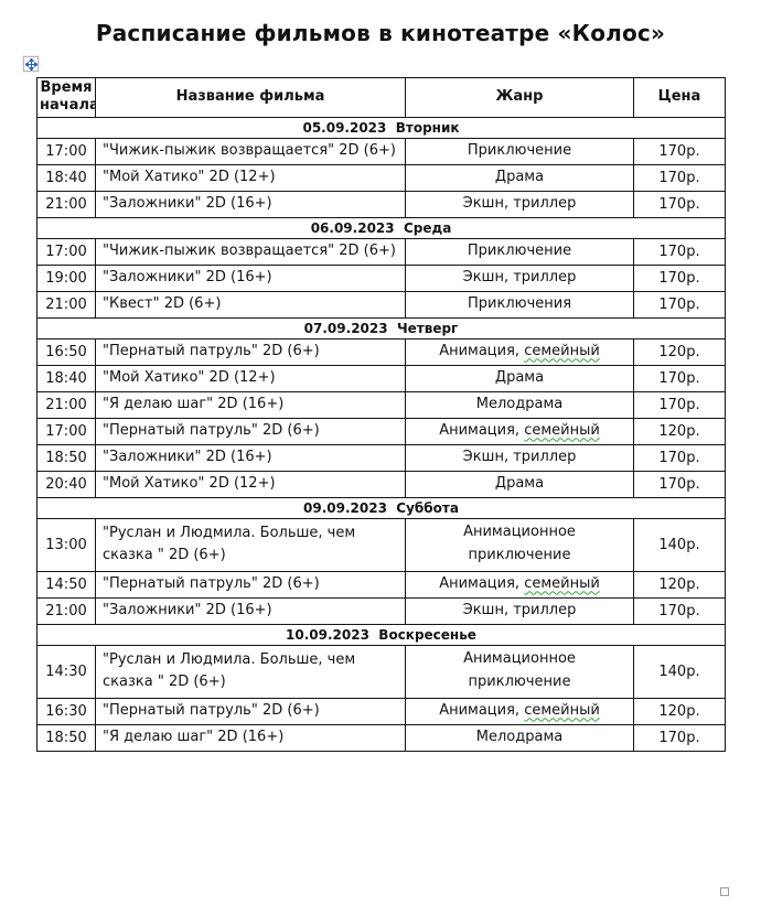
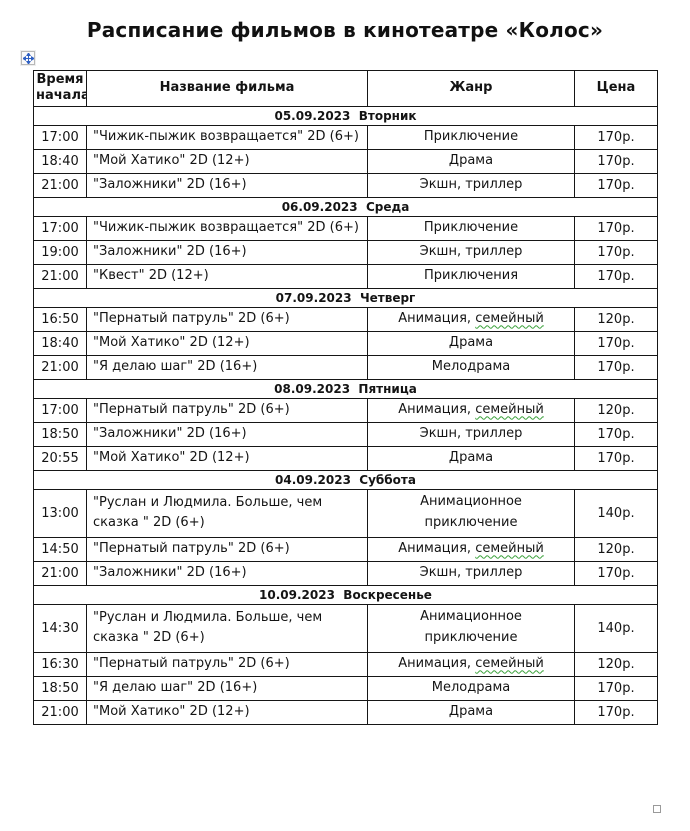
  Расписание фильмов в кинотеатре «Колос»
  Время начала	Название фильма	Жанр	Цена
  05.09.2023 Вторник
  17:00	"Чижик-пыжик возвращается" 2D (6+)	Приключение	170р.
  18:40	"Мой Хатико" 2D (12+)	Драма	170р.
  21:00	"Заложники" 2D (16+)	Экшн, триллер	170р.
  06.09.2023 Среда
  17:00	"Чижик-пыжик возвращается" 2D (6+)	Приключение	170р.
  19:00	"Заложники" 2D (16+)	Экшн, триллер	170р.
- 21:00	"Квест" 2D (6+)	Приключения	170р.
+ 21:00	"Квест" 2D (12+)	Приключения	170р.
  07.09.2023 Четверг
  16:50	"Пернатый патруль" 2D (6+)	Анимация, семейный	120р.
  18:40	"Мой Хатико" 2D (12+)	Драма	170р.
  21:00	"Я делаю шаг" 2D (16+)	Мелодрама	170р.
+ 08.09.2023 Пятница
  17:00	"Пернатый патруль" 2D (6+)	Анимация, семейный	120р.
  18:50	"Заложники" 2D (16+)	Экшн, триллер	170р.
- 20:40	"Мой Хатико" 2D (12+)	Драма	170р.
+ 20:55	"Мой Хатико" 2D (12+)	Драма	170р.
- 09.09.2023 Суббота
+ 04.09.2023 Суббота
  13:00	"Руслан и Людмила. Больше, чемсказка " 2D (6+)	Анимационноеприключение	140р.
  14:50	"Пернатый патруль" 2D (6+)	Анимация, семейный	120р.
  21:00	"Заложники" 2D (16+)	Экшн, триллер	170р.
  10.09.2023 Воскресенье
  14:30	"Руслан и Людмила. Больше, чемсказка " 2D (6+)	Анимационноеприключение	140р.
  16:30	"Пернатый патруль" 2D (6+)	Анимация, семейный	120р.
  18:50	"Я делаю шаг" 2D (16+)	Мелодрама	170р.
+ 21:00	"Мой Хатико" 2D (12+)	Драма	170р.
